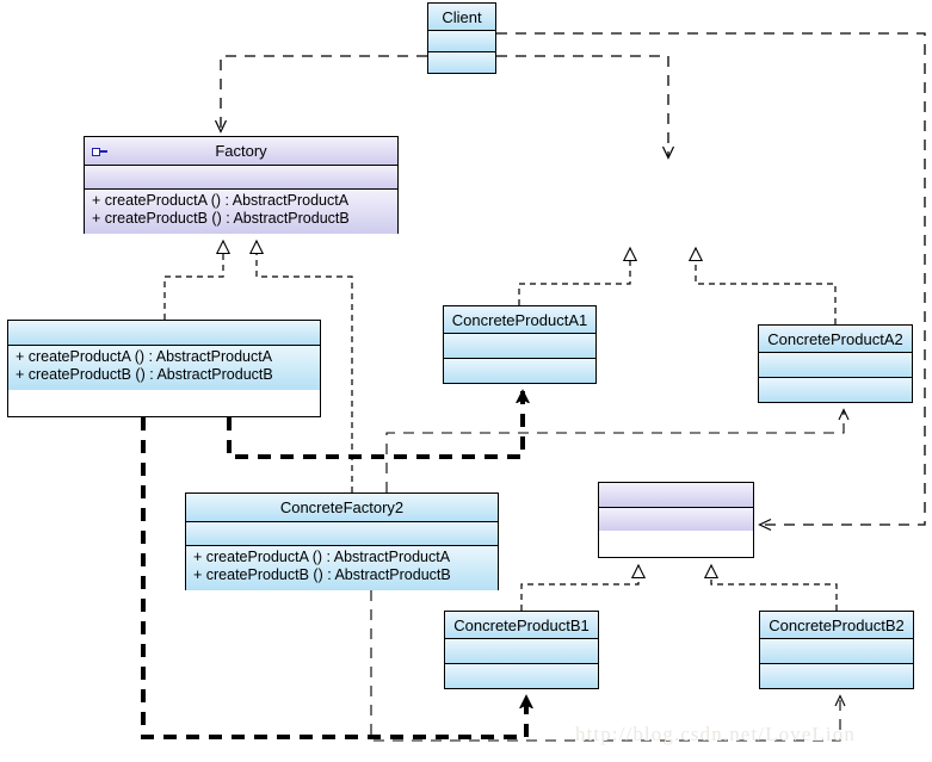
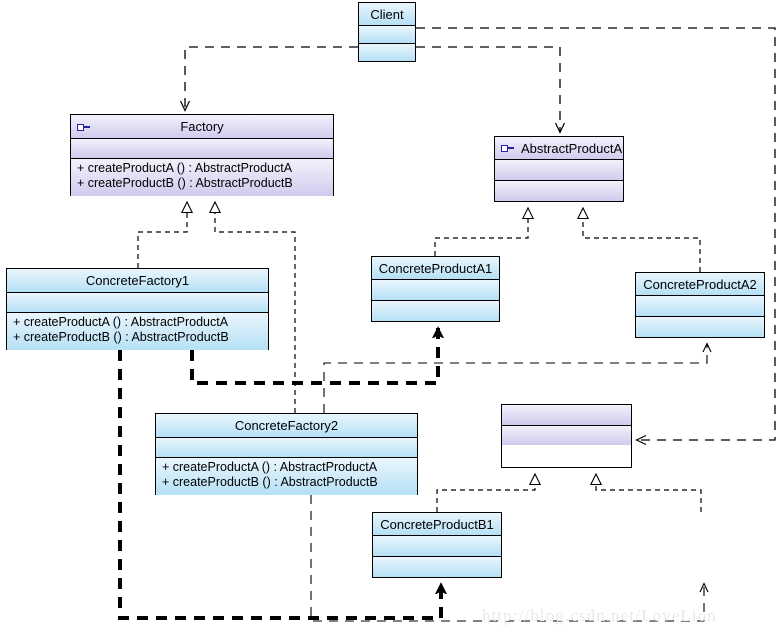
  Client
  Factory
  + createProductA () : AbstractProductA
  + createProductB () : AbstractProductB
+ AbstractProductA
+ ConcreteFactory1
  + createProductA () : AbstractProductA
  + createProductB () : AbstractProductB
  ConcreteFactory2
  + createProductA () : AbstractProductA
  + createProductB () : AbstractProductB
  ConcreteProductA1
  ConcreteProductA2
  ConcreteProductB1
- ConcreteProductB2
  http://blog.csdn.net/LoveLion
